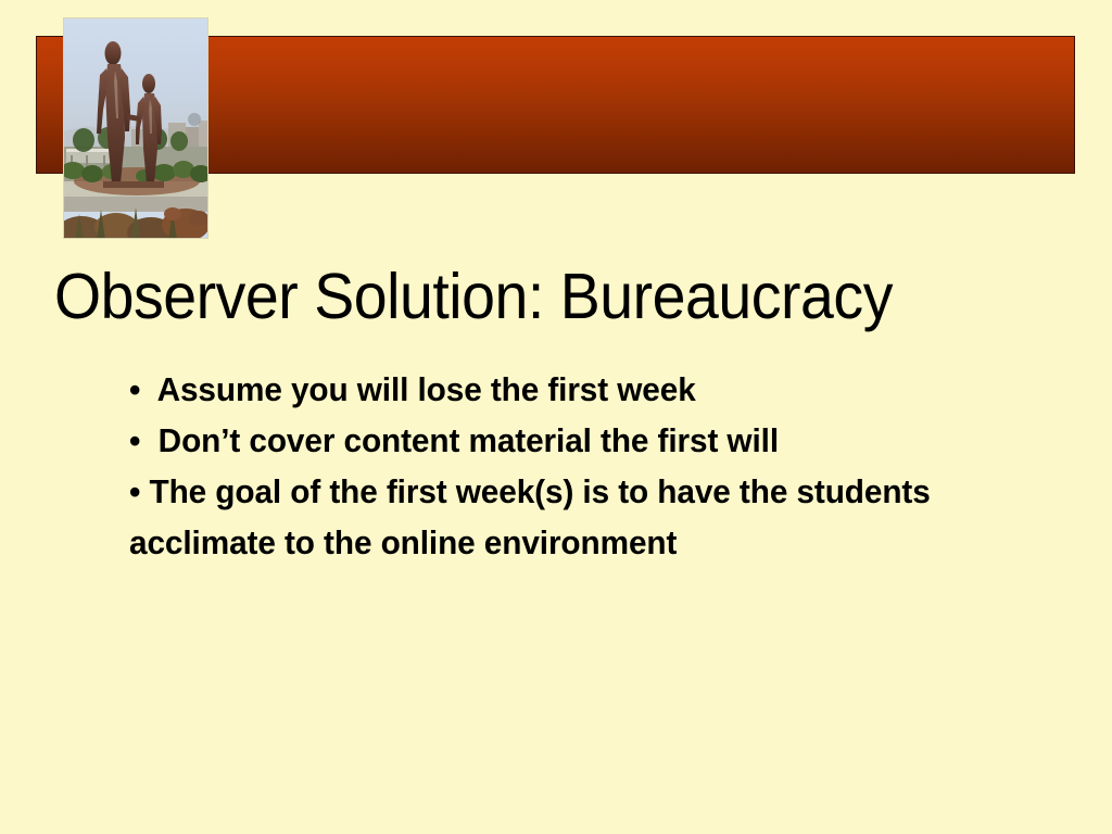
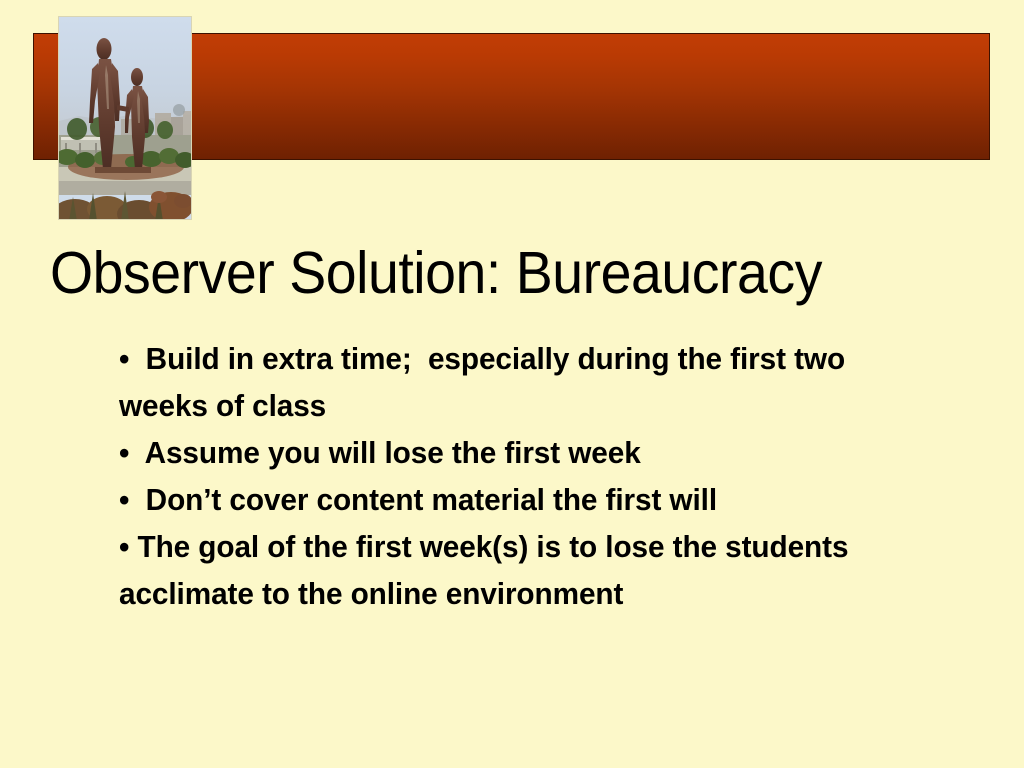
  Observer Solution: Bureaucracy
+ • Build in extra time; especially during the first two weeks of class
  • Assume you will lose the first week
  • Don’t cover content material the first will
- • The goal of the first week(s) is to have the students acclimate to the online environment
+ • The goal of the first week(s) is to lose the students acclimate to the online environment
